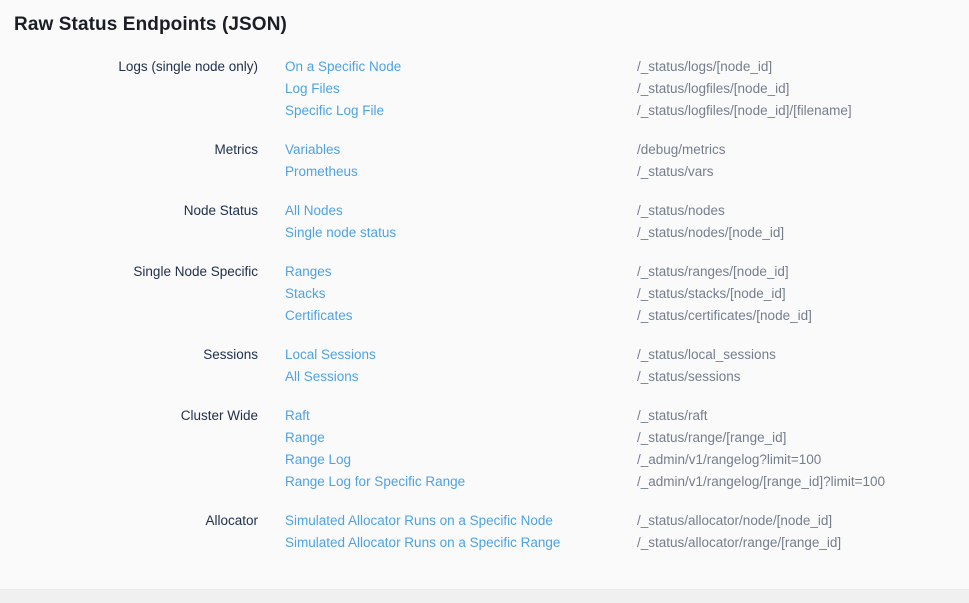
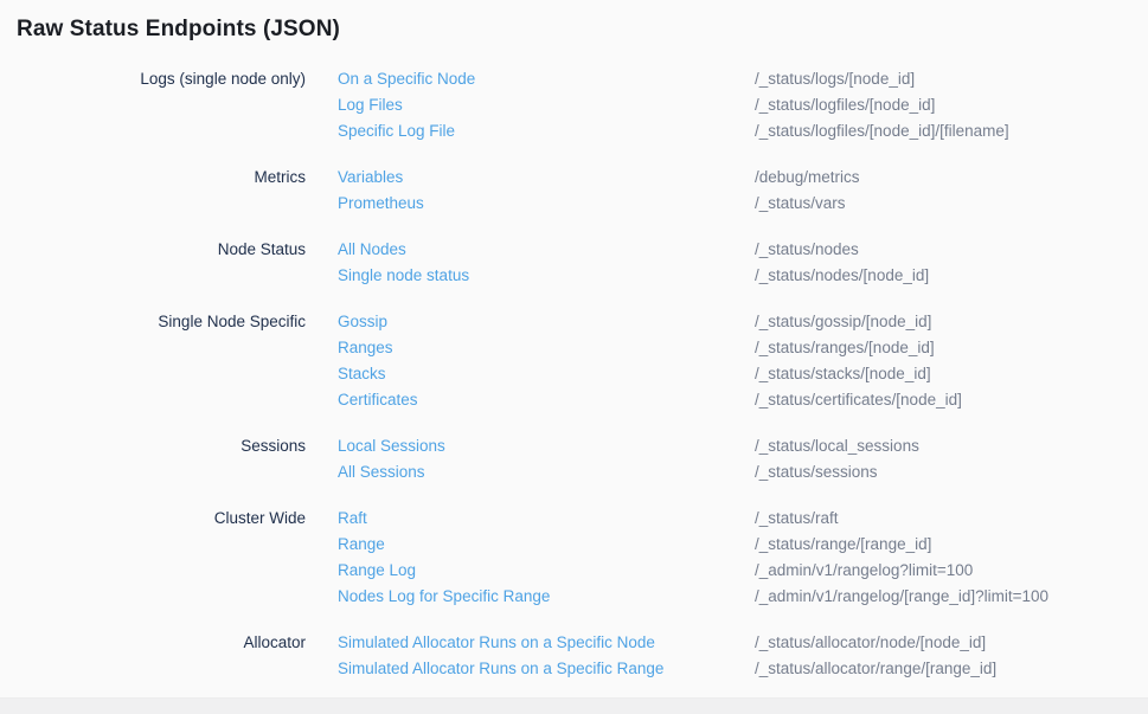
  Raw Status Endpoints (JSON)
  Logs (single node only)
  On a Specific Node
  /_status/logs/[node_id]
  Log Files
  /_status/logfiles/[node_id]
  Specific Log File
  /_status/logfiles/[node_id]/[filename]
  Metrics
  Variables
  /debug/metrics
  Prometheus
  /_status/vars
  Node Status
  All Nodes
  /_status/nodes
  Single node status
  /_status/nodes/[node_id]
  Single Node Specific
+ Gossip
+ /_status/gossip/[node_id]
  Ranges
  /_status/ranges/[node_id]
  Stacks
  /_status/stacks/[node_id]
  Certificates
  /_status/certificates/[node_id]
  Sessions
  Local Sessions
  /_status/local_sessions
  All Sessions
  /_status/sessions
  Cluster Wide
  Raft
  /_status/raft
  Range
  /_status/range/[range_id]
  Range Log
  /_admin/v1/rangelog?limit=100
- Range Log for Specific Range
+ Nodes Log for Specific Range
  /_admin/v1/rangelog/[range_id]?limit=100
  Allocator
  Simulated Allocator Runs on a Specific Node
  /_status/allocator/node/[node_id]
  Simulated Allocator Runs on a Specific Range
  /_status/allocator/range/[range_id]
